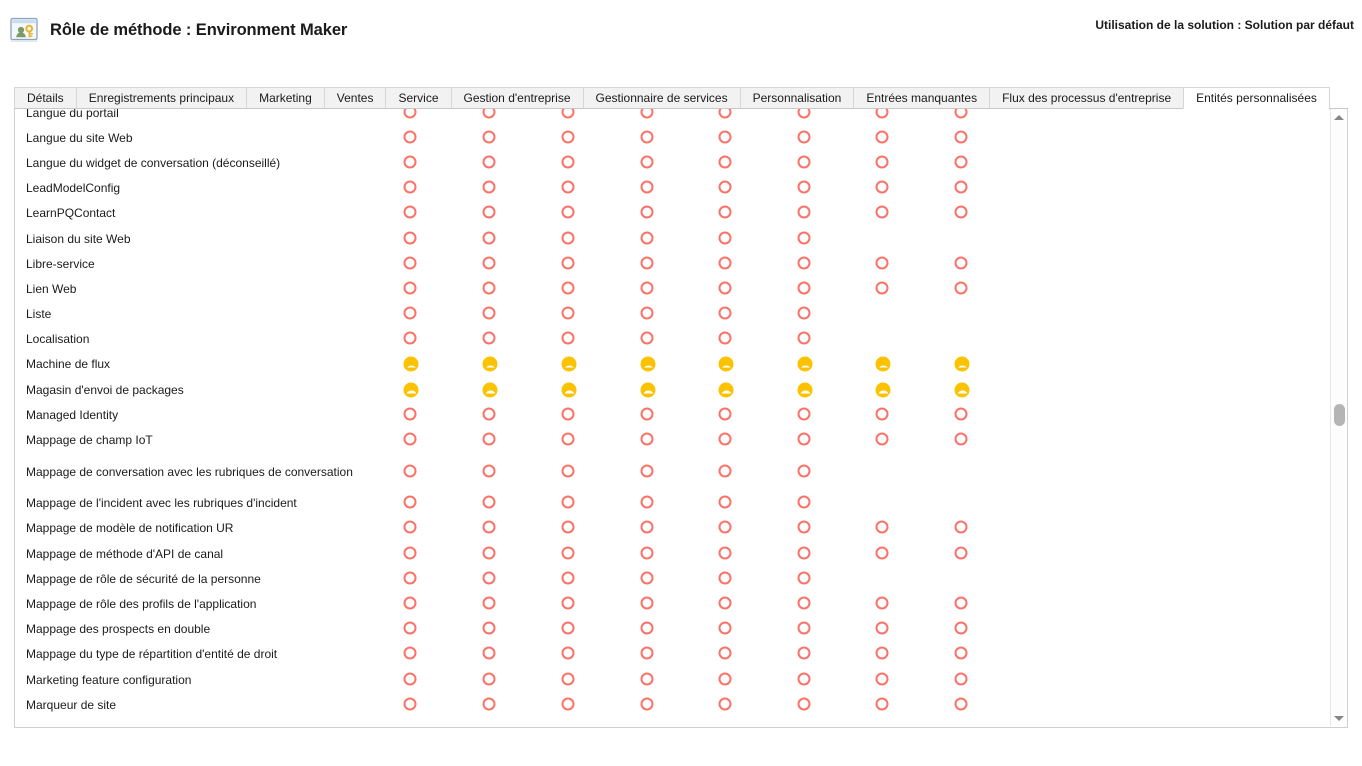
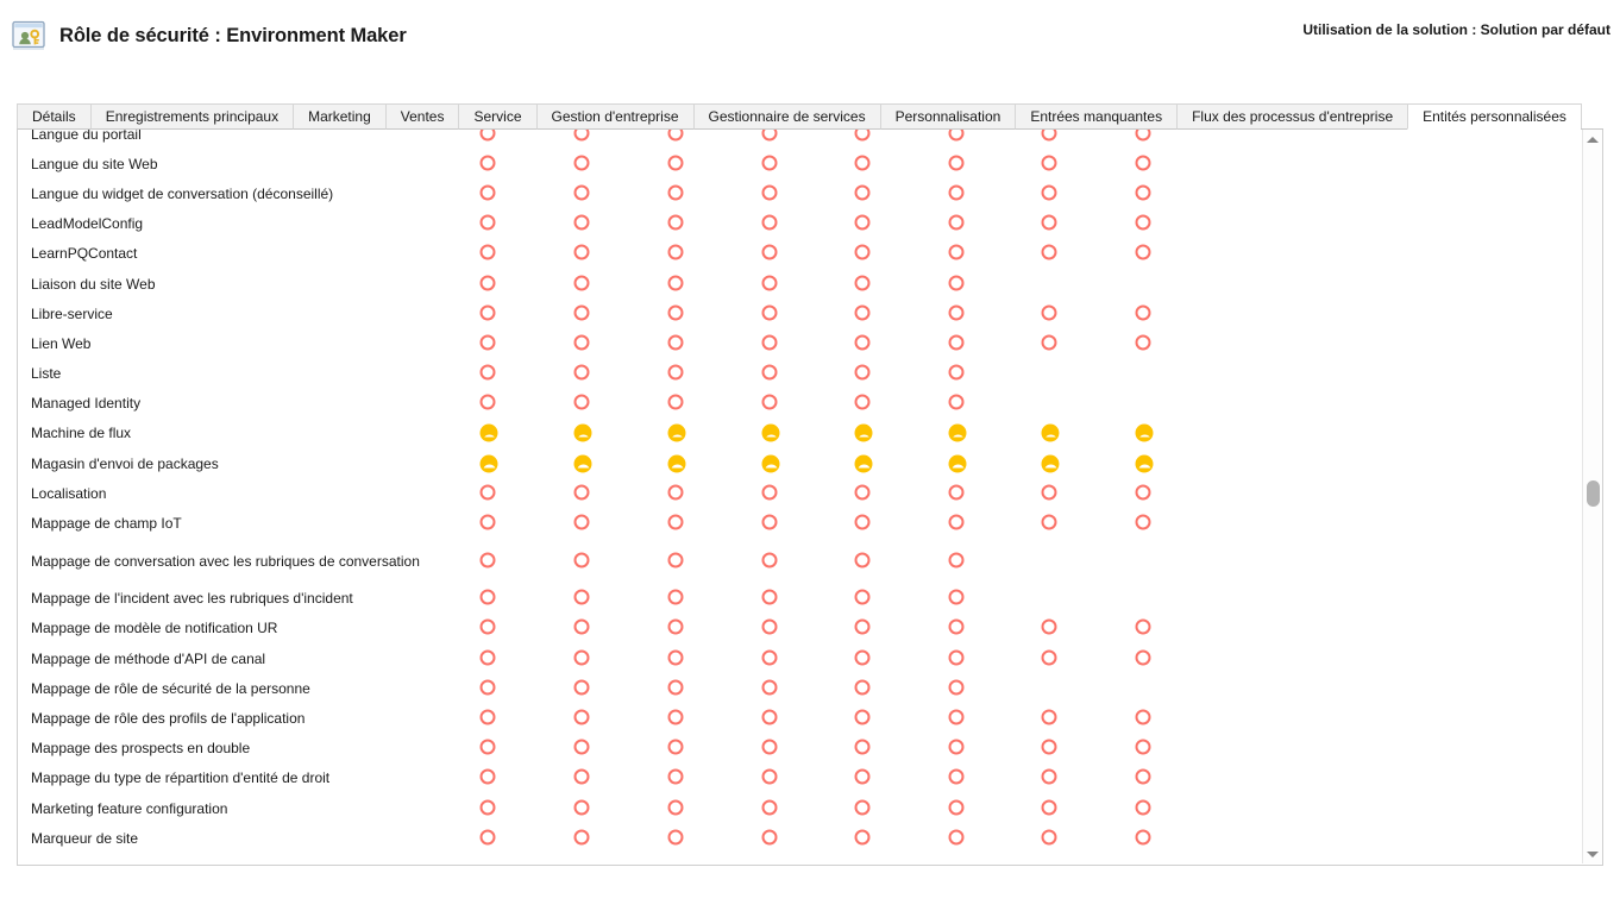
- Rôle de méthode : Environment Maker
+ Rôle de sécurité : Environment Maker
  Utilisation de la solution : Solution par défaut
  Détails
  Enregistrements principaux
  Marketing
  Ventes
  Service
  Gestion d'entreprise
  Gestionnaire de services
  Personnalisation
  Entrées manquantes
  Flux des processus d'entreprise
  Entités personnalisées
  Langue du portail
  Langue du site Web
  Langue du widget de conversation (déconseillé)
  LeadModelConfig
  LearnPQContact
  Liaison du site Web
  Libre-service
  Lien Web
  Liste
- Localisation
+ Managed Identity
  Machine de flux
  Magasin d'envoi de packages
- Managed Identity
+ Localisation
  Mappage de champ IoT
  Mappage de conversation avec les rubriques de conversation
  Mappage de l'incident avec les rubriques d'incident
  Mappage de modèle de notification UR
  Mappage de méthode d'API de canal
  Mappage de rôle de sécurité de la personne
  Mappage de rôle des profils de l'application
  Mappage des prospects en double
  Mappage du type de répartition d'entité de droit
  Marketing feature configuration
  Marqueur de site
